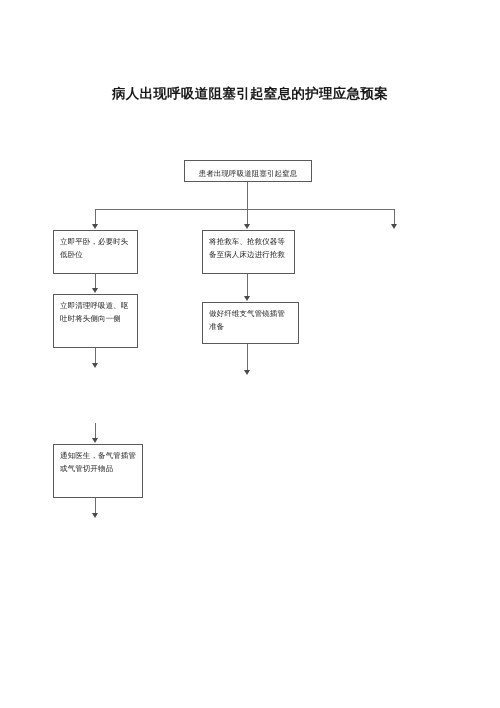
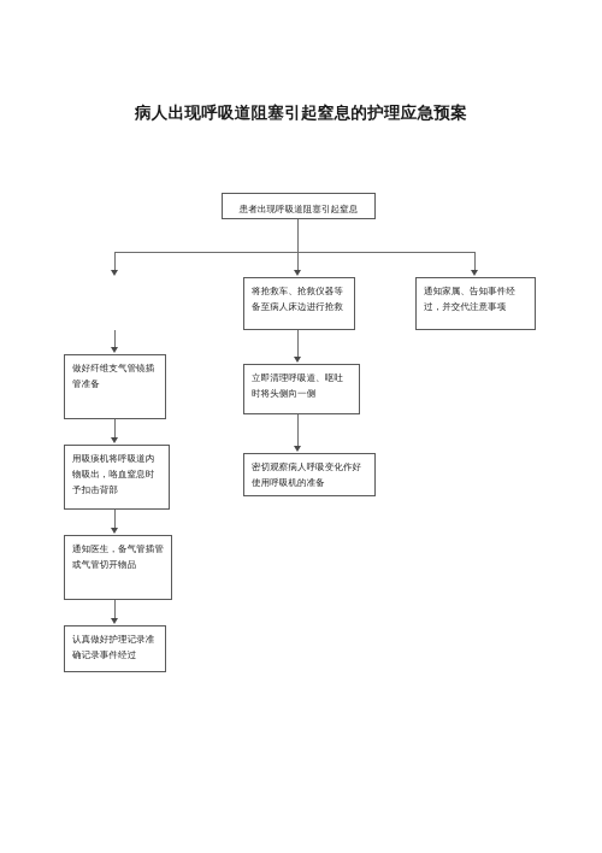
  病人出现呼吸道阻塞引起窒息的护理应急预案
  患者出现呼吸道阻塞引起窒息
- 立即平卧，必要时头低卧位
- 立即清理呼吸道、呕吐时将头侧向一侧
+ 做好纤维支气管镜插管准备
+ 用吸痰机将呼吸道内物吸出，咯血窒息时予扣击背部
  通知医生，备气管插管或气管切开物品
+ 认真做好护理记录准确记录事件经过
  将抢救车、抢救仪器等备至病人床边进行抢救
- 做好纤维支气管镜插管准备
+ 立即清理呼吸道、呕吐时将头侧向一侧
+ 密切观察病人呼吸变化作好使用呼吸机的准备
+ 通知家属、告知事件经过，并交代注意事项
